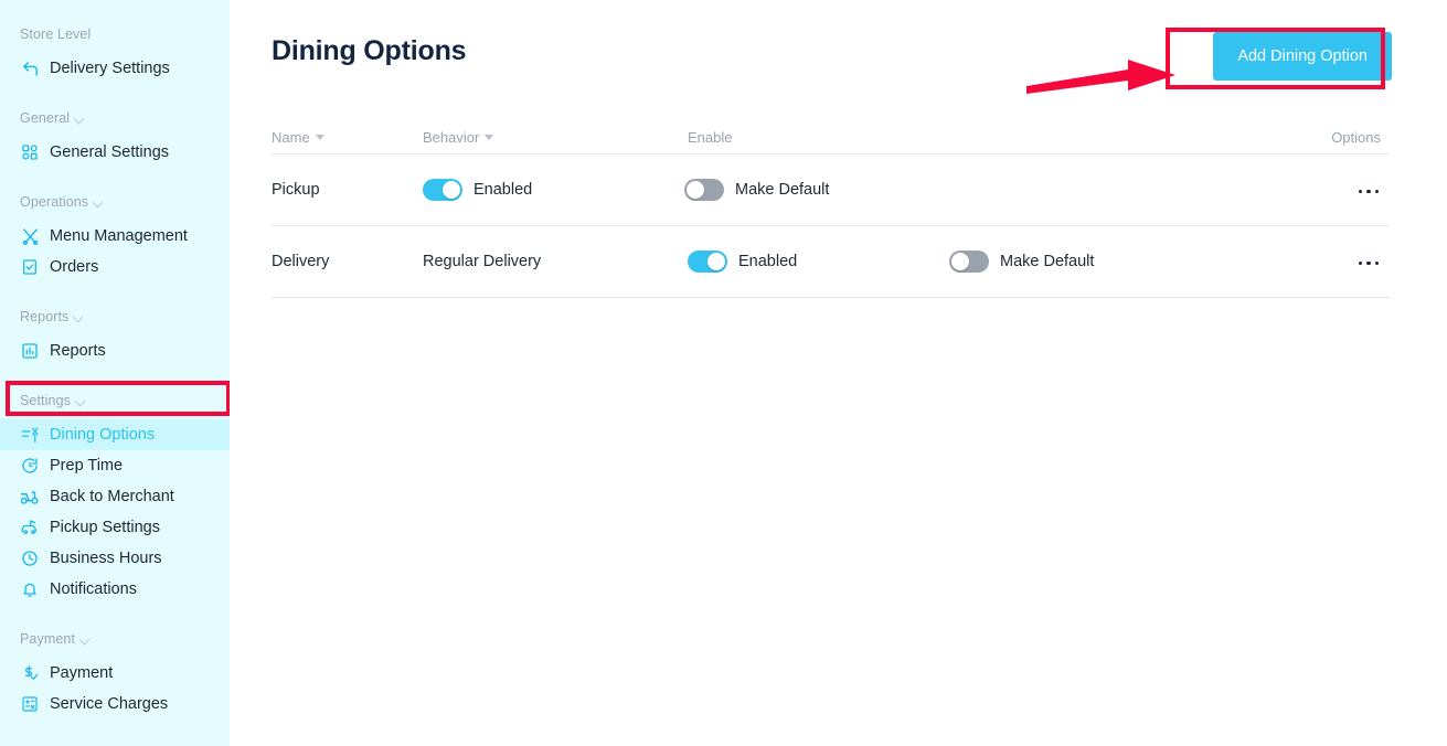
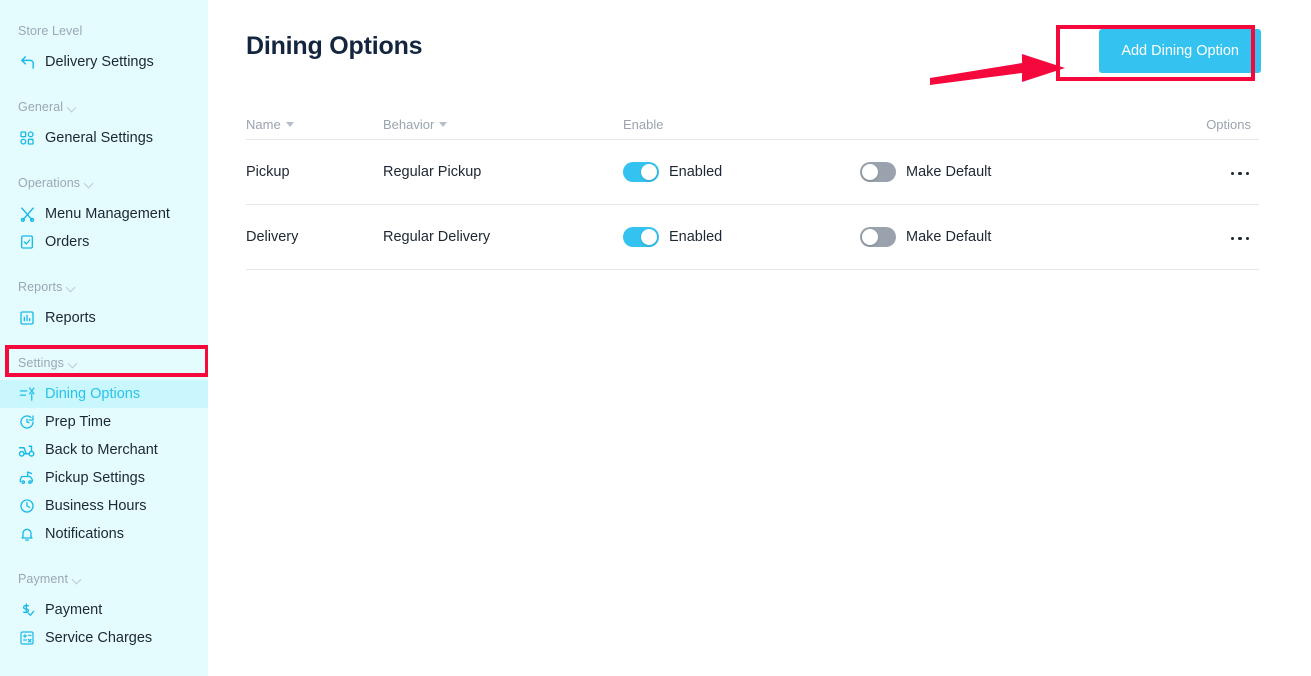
  Store Level
  Delivery Settings
  General
  General Settings
  Operations
  Menu Management
  Orders
  Reports
  Reports
  Settings
  Dining Options
  Prep Time
  Back to Merchant
  Pickup Settings
  Business Hours
  Notifications
  Payment
  Payment
  Service Charges
  Dining Options
  Add Dining Option
  Name
  Behavior
  Enable
  Options
  Pickup
+ Regular Pickup
  Enabled
  Make Default
  Delivery
  Regular Delivery
  Enabled
  Make Default
